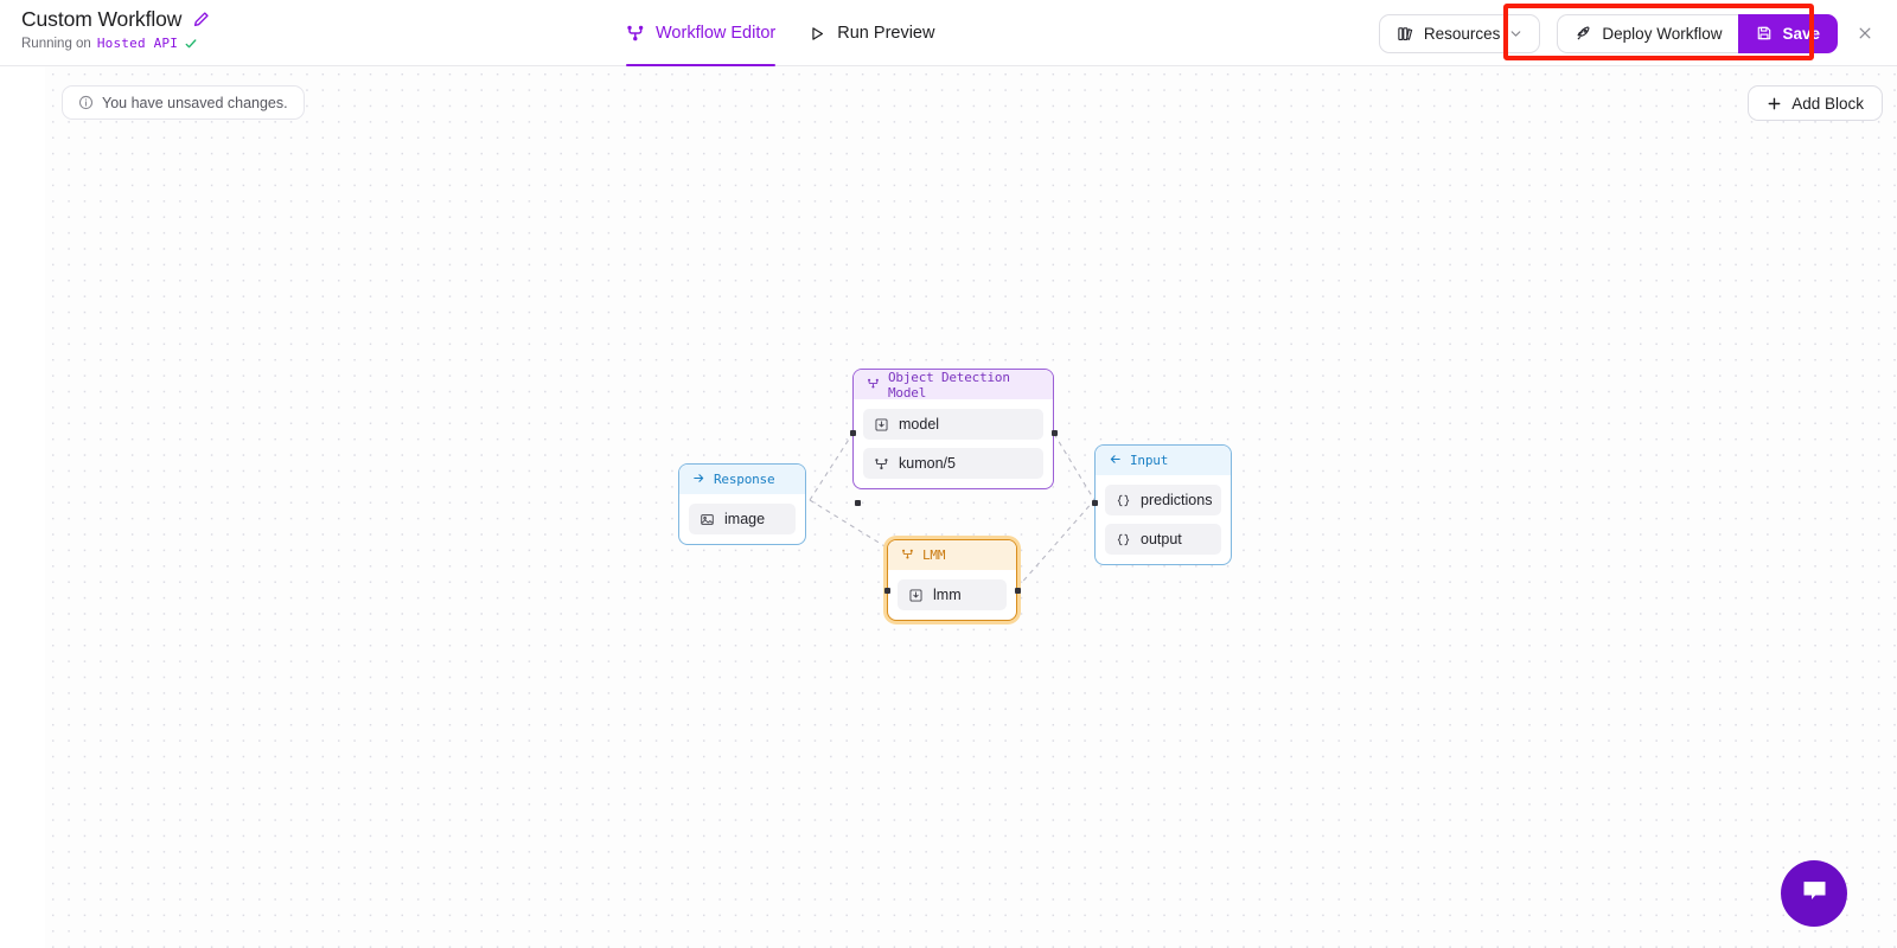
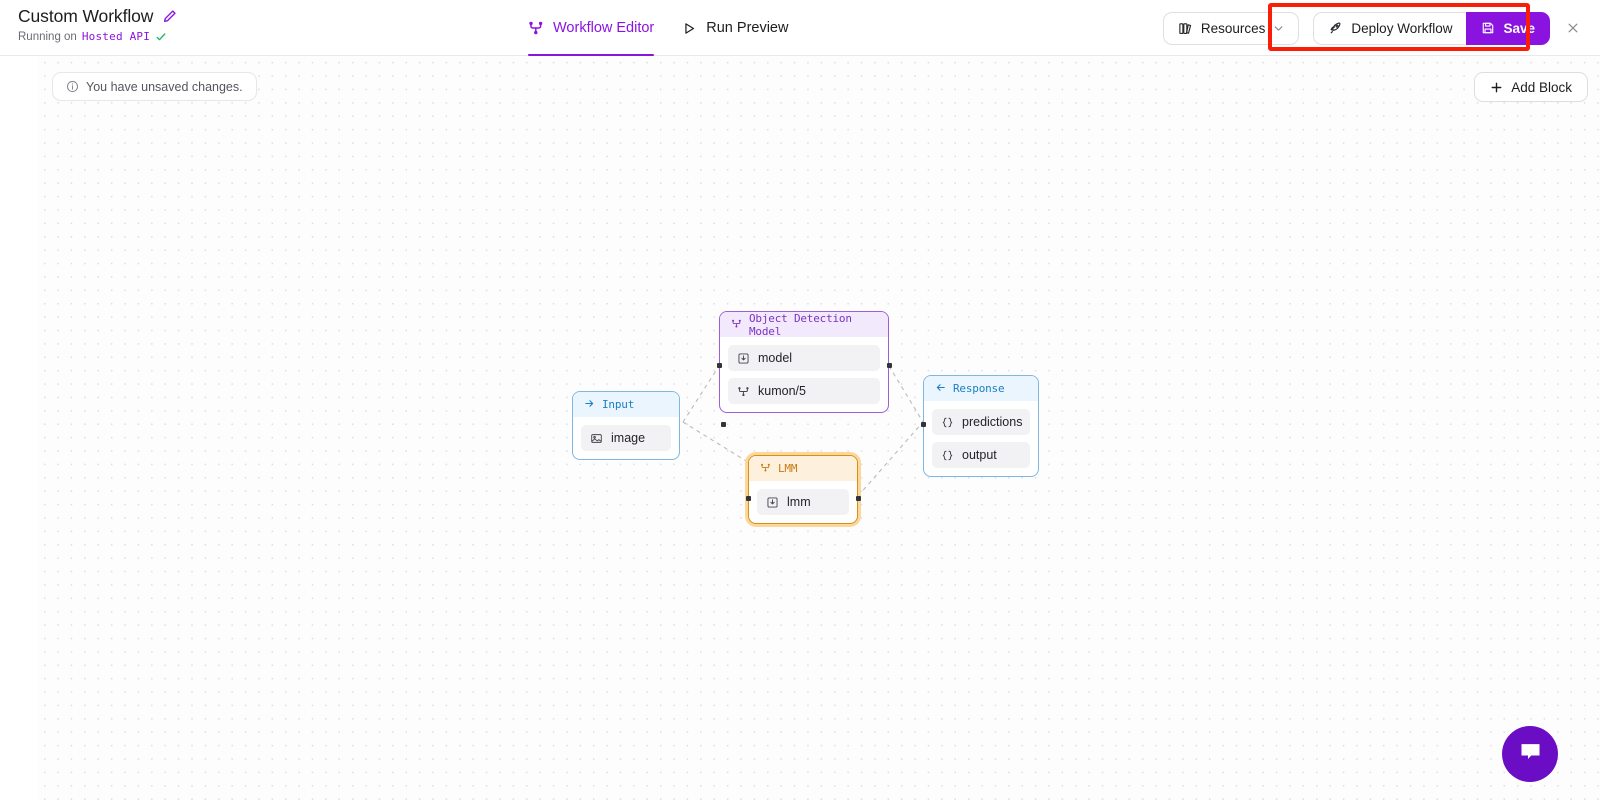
  Custom Workflow
  Running on
  Hosted API
  Workflow Editor
  Run Preview
  Resources
  Deploy Workflow
  Save
  You have unsaved changes.
  Add Block
- Response
+ Input
  image
  Object Detection Model
  model
  kumon/5
  LMM
  lmm
- Input
+ Response
  predictions
  output
